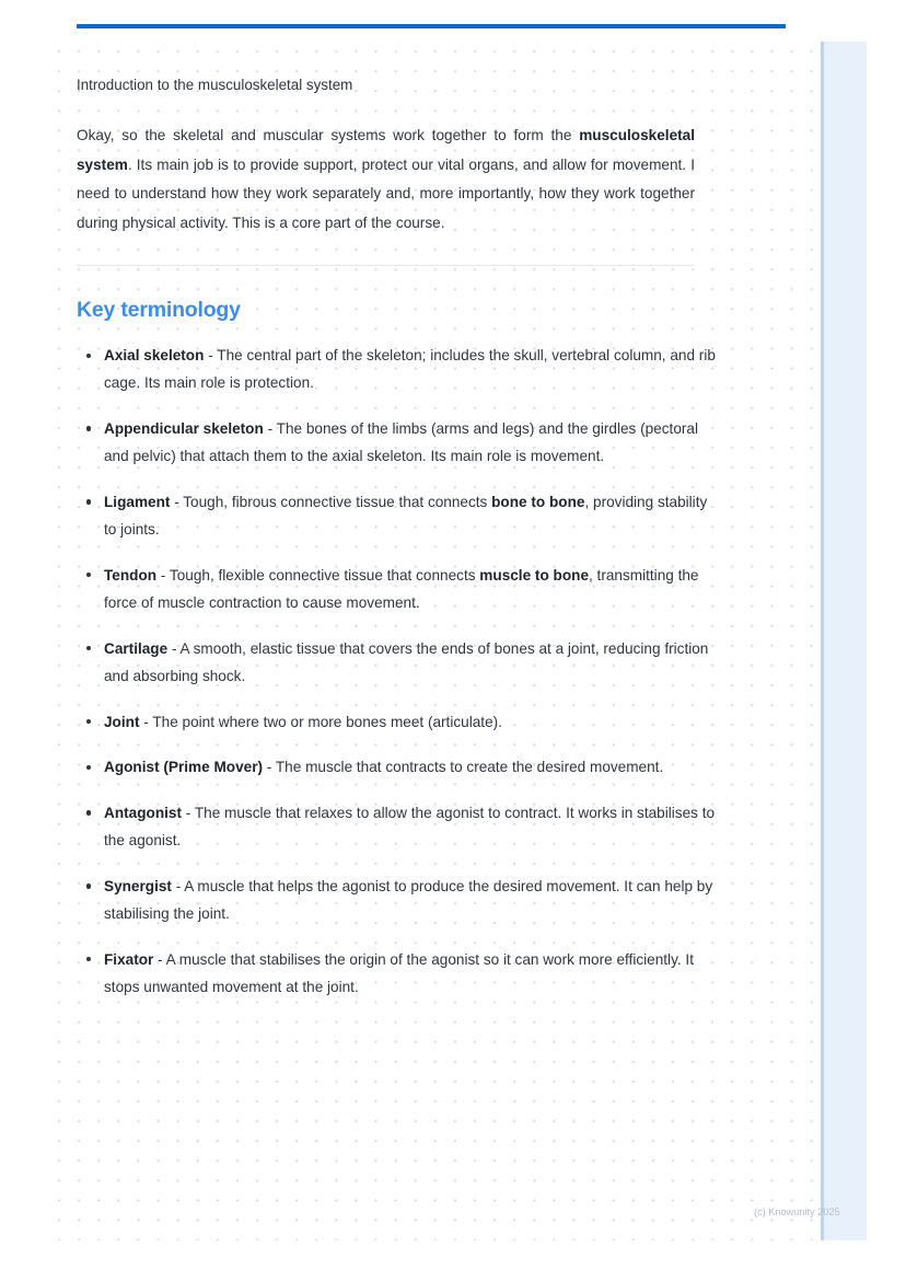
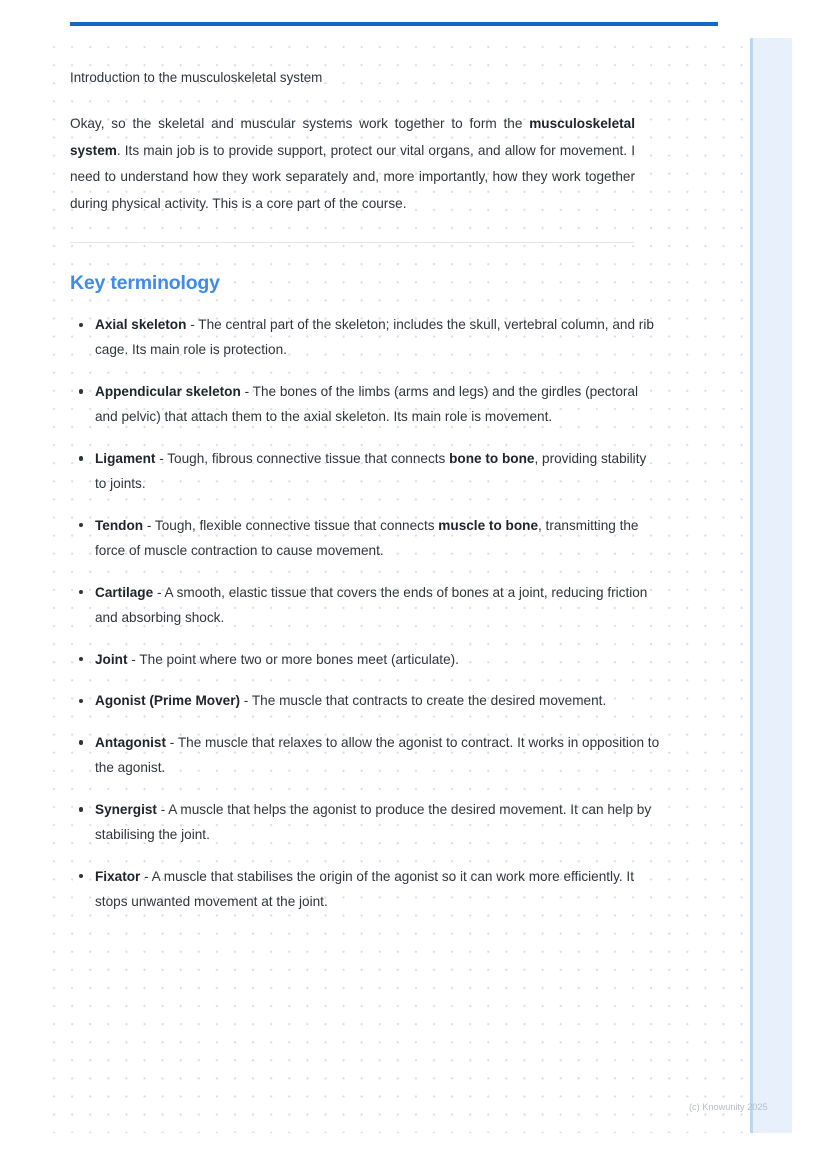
  Introduction to the musculoskeletal system
  Okay, so the skeletal and muscular systems work together to form the musculoskeletal system. Its main job is to provide support, protect our vital organs, and allow for movement. I need to understand how they work separately and, more importantly, how they work together during physical activity. This is a core part of the course.
  Key terminology
  Axial skeleton - The central part of the skeleton; includes the skull, vertebral column, and rib cage. Its main role is protection.
  Appendicular skeleton - The bones of the limbs (arms and legs) and the girdles (pectoral and pelvic) that attach them to the axial skeleton. Its main role is movement.
  Ligament - Tough, fibrous connective tissue that connects bone to bone, providing stability to joints.
  Tendon - Tough, flexible connective tissue that connects muscle to bone, transmitting the force of muscle contraction to cause movement.
  Cartilage - A smooth, elastic tissue that covers the ends of bones at a joint, reducing friction and absorbing shock.
  Joint - The point where two or more bones meet (articulate).
  Agonist (Prime Mover) - The muscle that contracts to create the desired movement.
- Antagonist - The muscle that relaxes to allow the agonist to contract. It works in stabilises to the agonist.
+ Antagonist - The muscle that relaxes to allow the agonist to contract. It works in opposition to the agonist.
  Synergist - A muscle that helps the agonist to produce the desired movement. It can help by stabilising the joint.
  Fixator - A muscle that stabilises the origin of the agonist so it can work more efficiently. It stops unwanted movement at the joint.
  (c) Knowunity 2025
